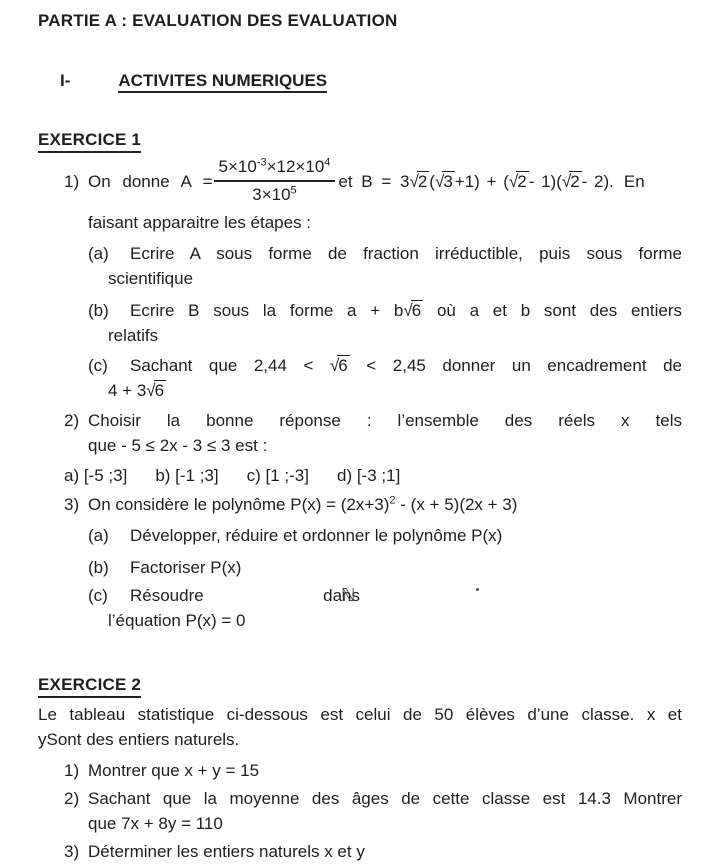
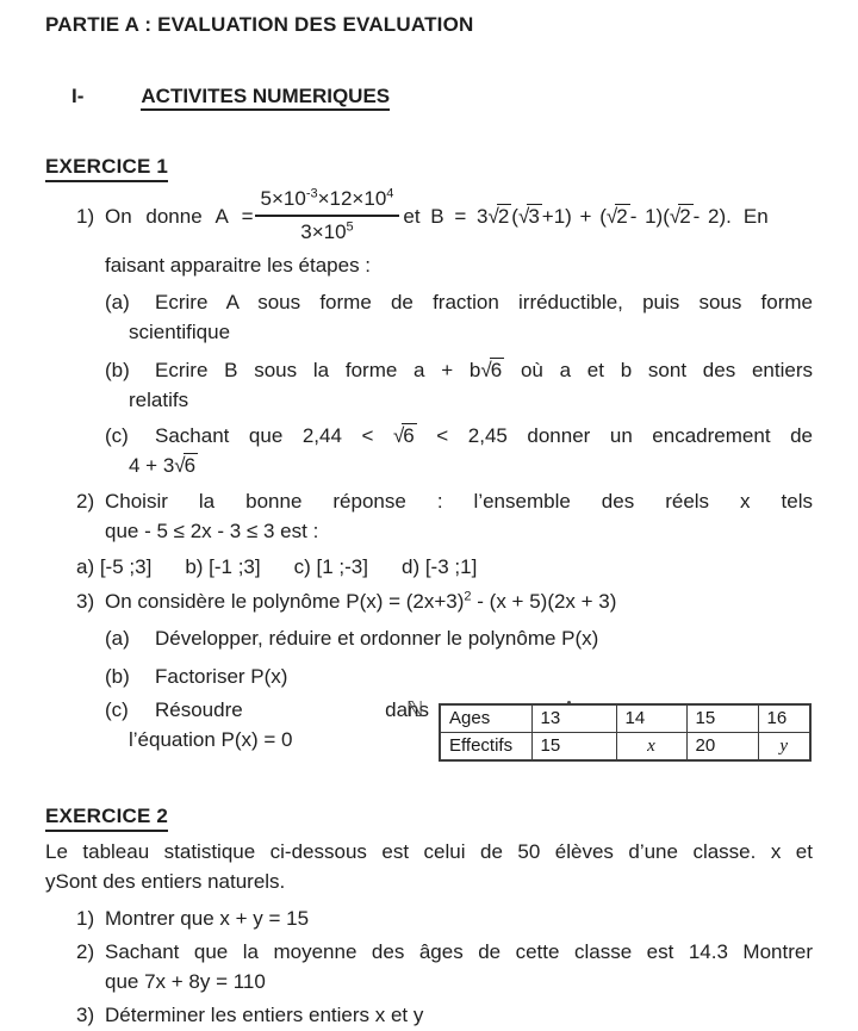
  PARTIE A : EVALUATION DES EVALUATION
  I- ACTIVITES NUMERIQUES
  EXERCICE 1
  1)
  On donne A =
  5×10-3×12×104
  3×105
  et B = 3√2(√3+1) + (√2- 1)(√2- 2). En
  faisant apparaitre les étapes :
  (a)
  Ecrire A sous forme de fraction irréductible, puis sous forme
  scientifique
  (b)
  Ecrire B sous la forme a + b√6 où a et b sont des entiers
  relatifs
  (c)
  Sachant que 2,44 < √6 < 2,45 donner un encadrement de
  4 + 3√6
  2)
  Choisir la bonne réponse : l’ensemble des réels x tels
  que - 5 ≤ 2x - 3 ≤ 3 est :
  a) [-5 ;3]
  b) [-1 ;3]
  c) [1 ;-3]
  d) [-3 ;1]
  3)
  On considère le polynôme P(x) = (2x+3)2 - (x + 5)(2x + 3)
  (a)
  Développer, réduire et ordonner le polynôme P(x)
  (b)
  Factoriser P(x)
  (c)
  Résoudre dans
  l’équation P(x) = 0
  ℕ
+ Ages	13	14	15	16
+ Effectifs	15	x	20	y
  EXERCICE 2
  Le tableau statistique ci-dessous est celui de 50 élèves d’une classe. x et
  ySont des entiers naturels.
  1)
  Montrer que x + y = 15
  2)
  Sachant que la moyenne des âges de cette classe est 14.3 Montrer
  que 7x + 8y = 110
  3)
- Déterminer les entiers naturels x et y
+ Déterminer les entiers entiers x et y
